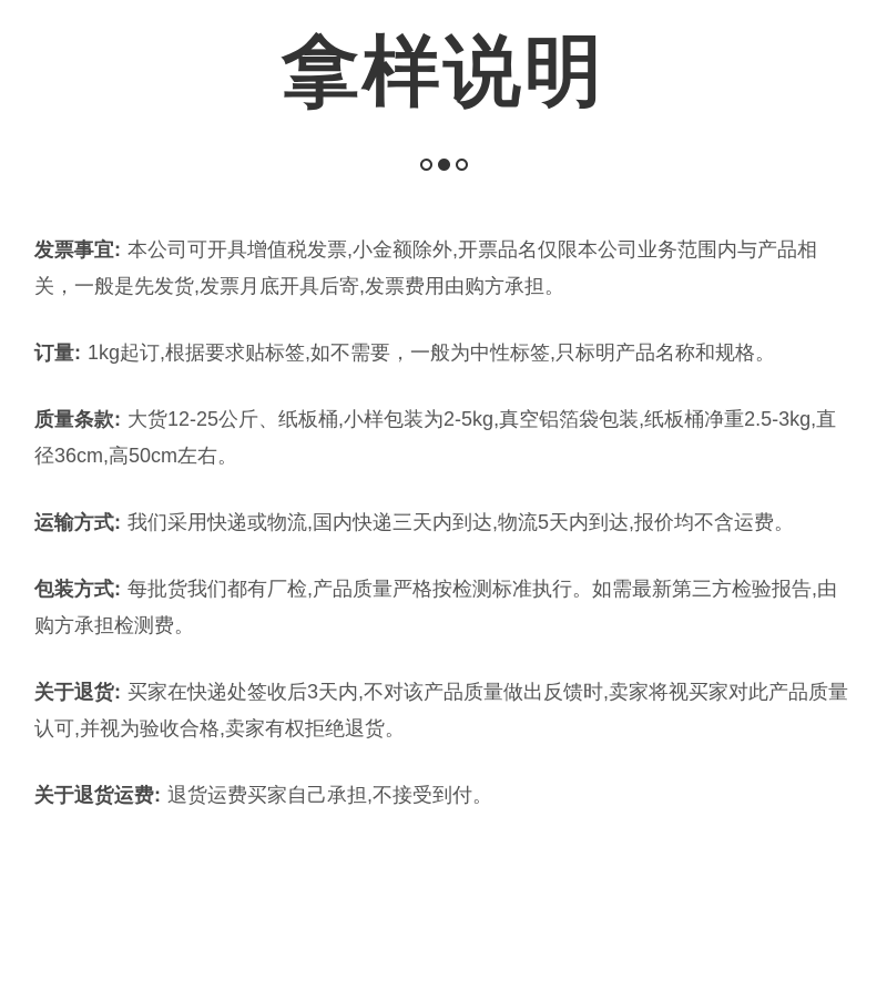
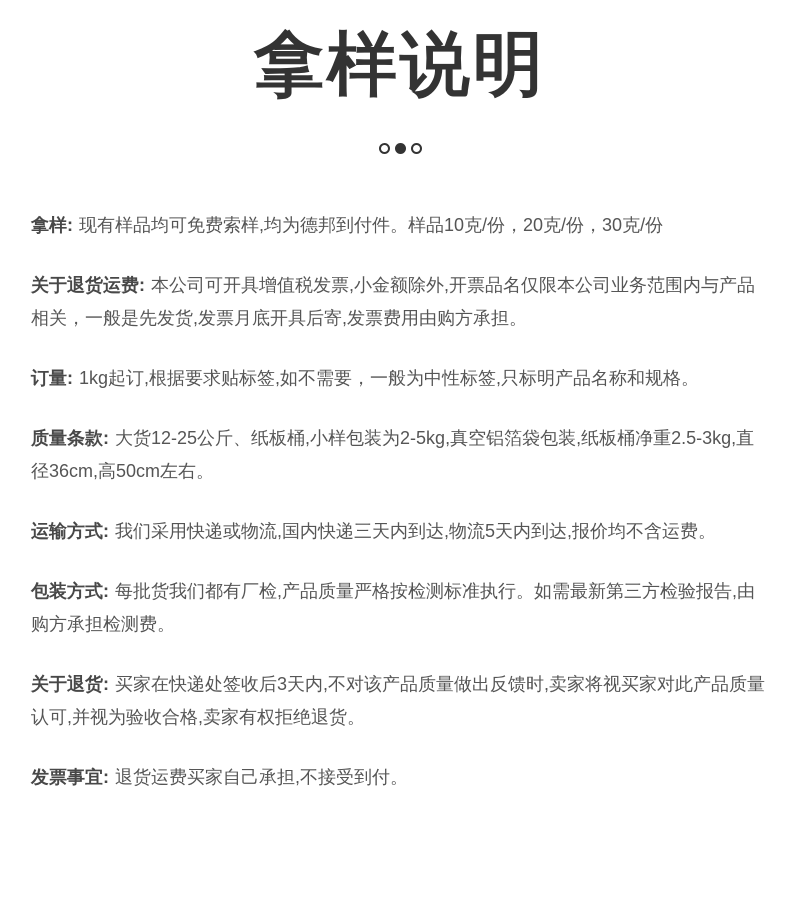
  拿样说明
+ 拿样: 现有样品均可免费索样,均为德邦到付件。样品10克/份，20克/份，30克/份
- 发票事宜: 本公司可开具增值税发票,小金额除外,开票品名仅限本公司业务范围内与产品相关，一般是先发货,发票月底开具后寄,发票费用由购方承担。
+ 关于退货运费: 本公司可开具增值税发票,小金额除外,开票品名仅限本公司业务范围内与产品相关，一般是先发货,发票月底开具后寄,发票费用由购方承担。
  订量: 1kg起订,根据要求贴标签,如不需要，一般为中性标签,只标明产品名称和规格。
  质量条款: 大货12-25公斤、纸板桶,小样包装为2-5kg,真空铝箔袋包装,纸板桶净重2.5-3kg,直径36cm,高50cm左右。
  运输方式: 我们采用快递或物流,国内快递三天内到达,物流5天内到达,报价均不含运费。
  包装方式: 每批货我们都有厂检,产品质量严格按检测标准执行。如需最新第三方检验报告,由购方承担检测费。
  关于退货: 买家在快递处签收后3天内,不对该产品质量做出反馈时,卖家将视买家对此产品质量认可,并视为验收合格,卖家有权拒绝退货。
- 关于退货运费: 退货运费买家自己承担,不接受到付。
+ 发票事宜: 退货运费买家自己承担,不接受到付。
